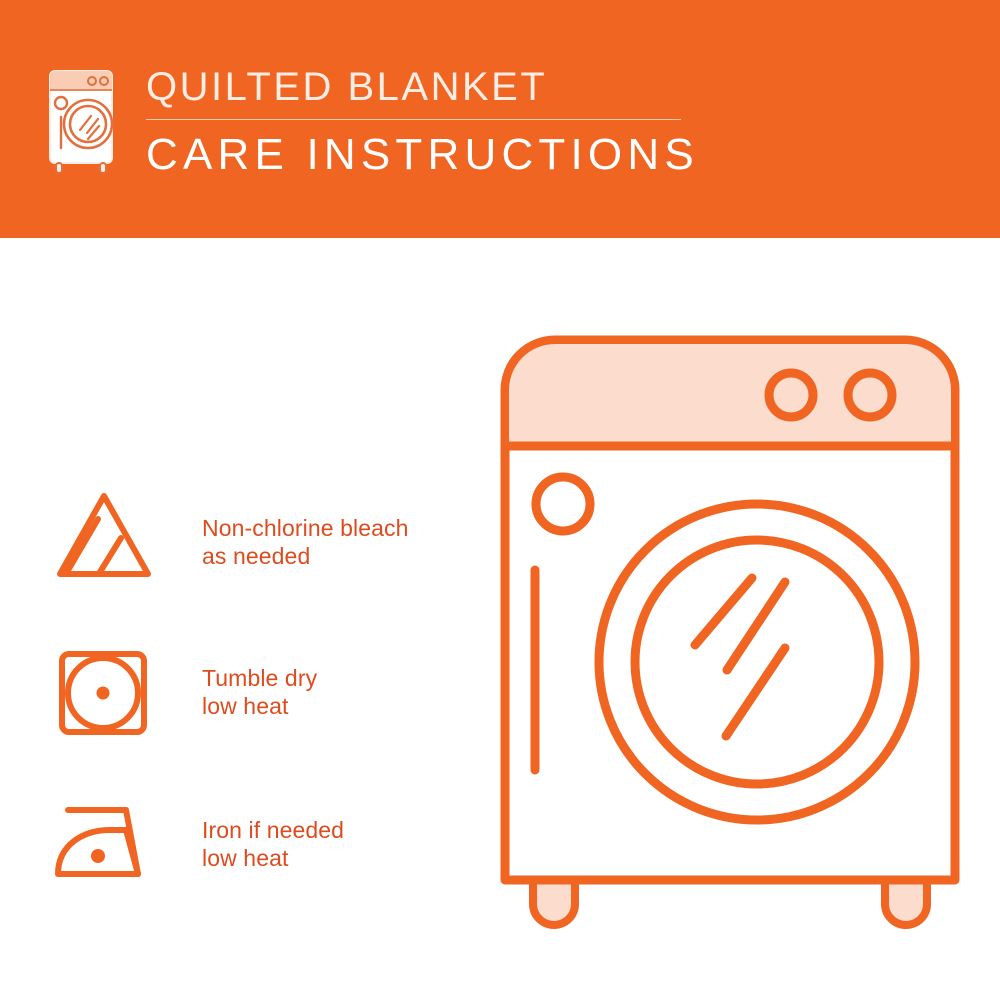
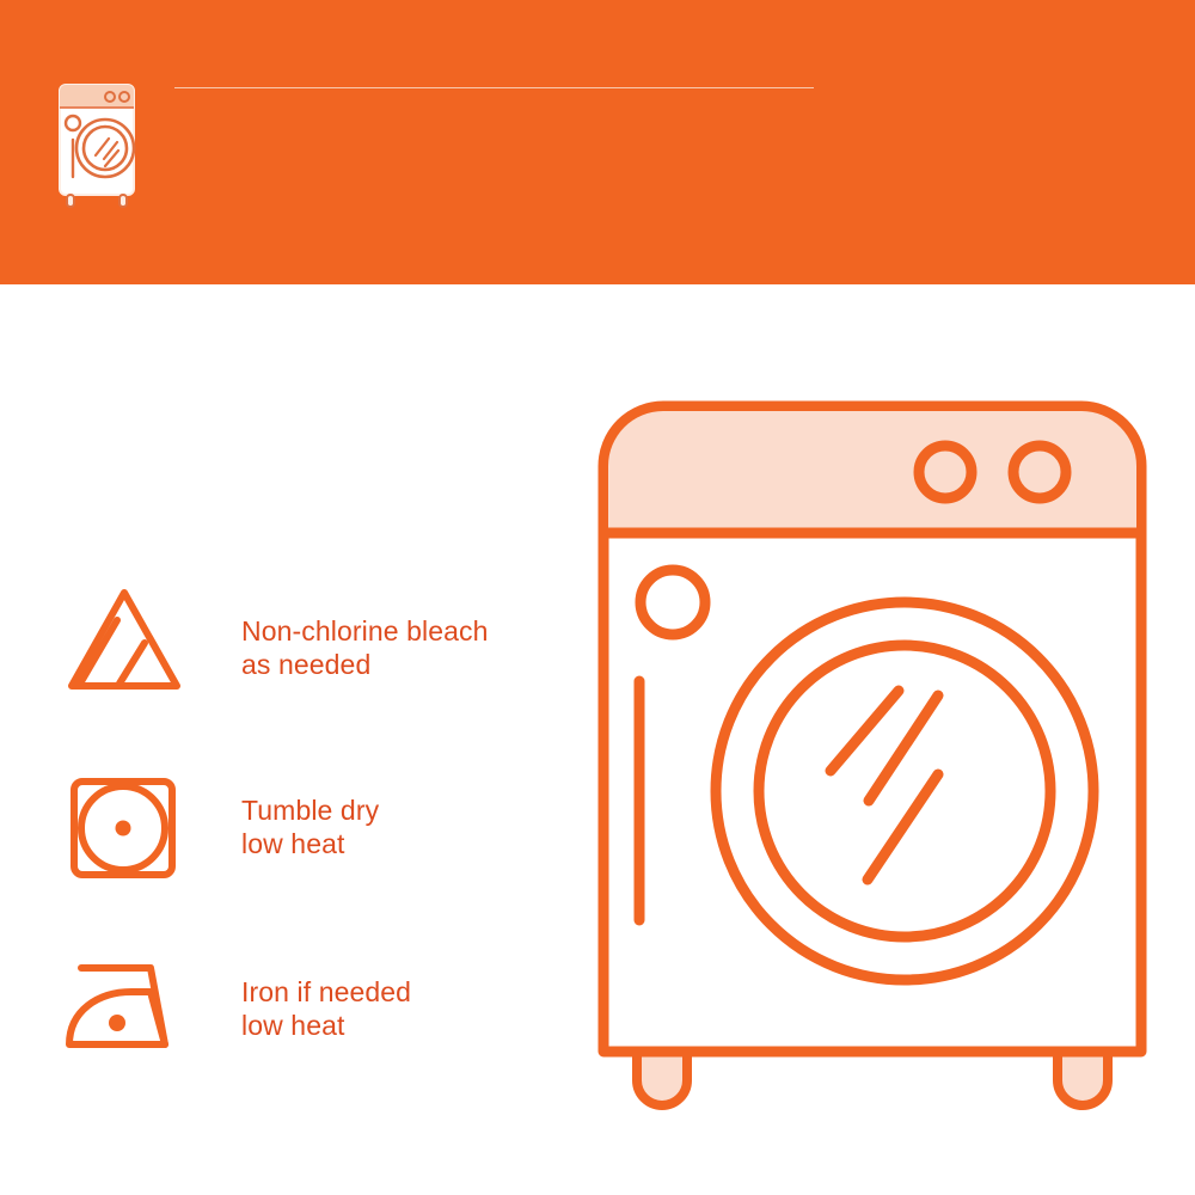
- QUILTED BLANKET
- CARE INSTRUCTIONS
  Non-chlorine bleach
  as needed
  Tumble dry
  low heat
  Iron if needed
  low heat
